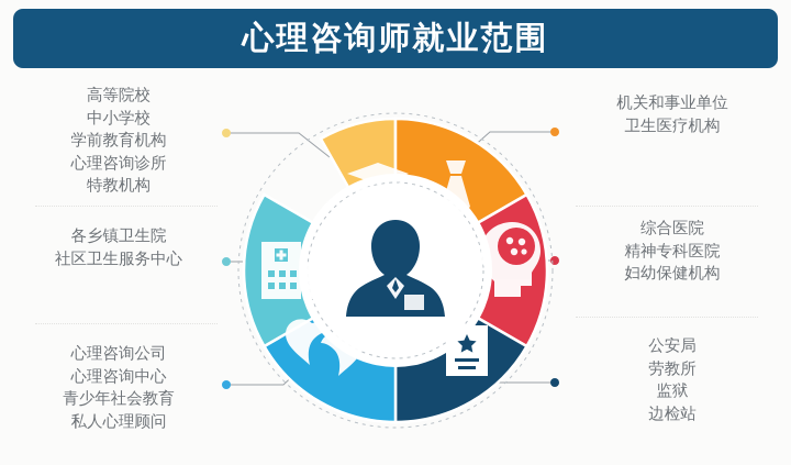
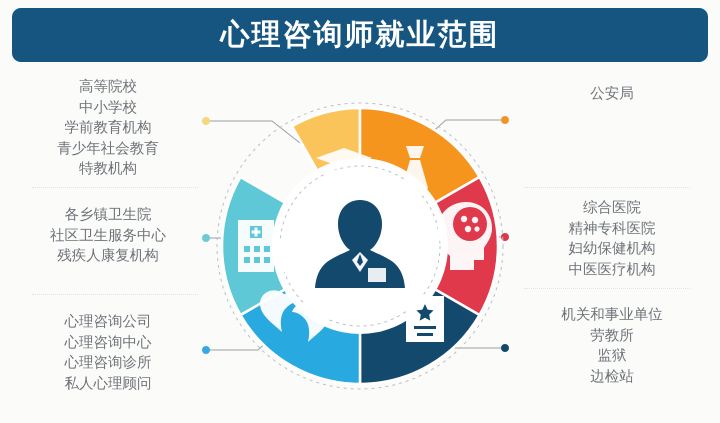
  心理咨询师就业范围
  高等院校
  中小学校
  学前教育机构
- 心理咨询诊所
+ 青少年社会教育
  特教机构
  各乡镇卫生院
  社区卫生服务中心
+ 残疾人康复机构
  心理咨询公司
  心理咨询中心
- 青少年社会教育
+ 心理咨询诊所
  私人心理顾问
- 机关和事业单位
+ 公安局
- 卫生医疗机构
  综合医院
  精神专科医院
  妇幼保健机构
+ 中医医疗机构
- 公安局
+ 机关和事业单位
  劳教所
  监狱
  边检站
